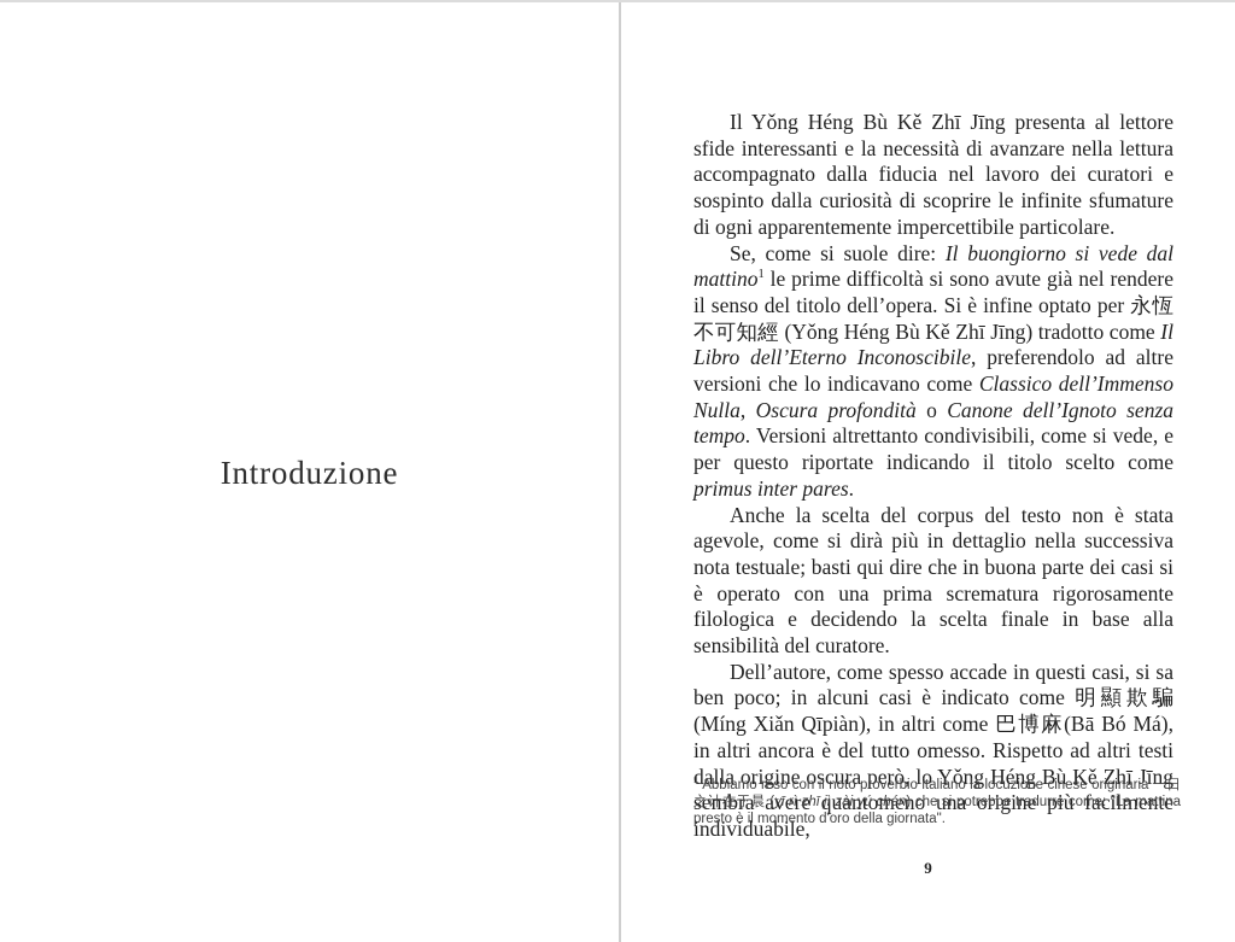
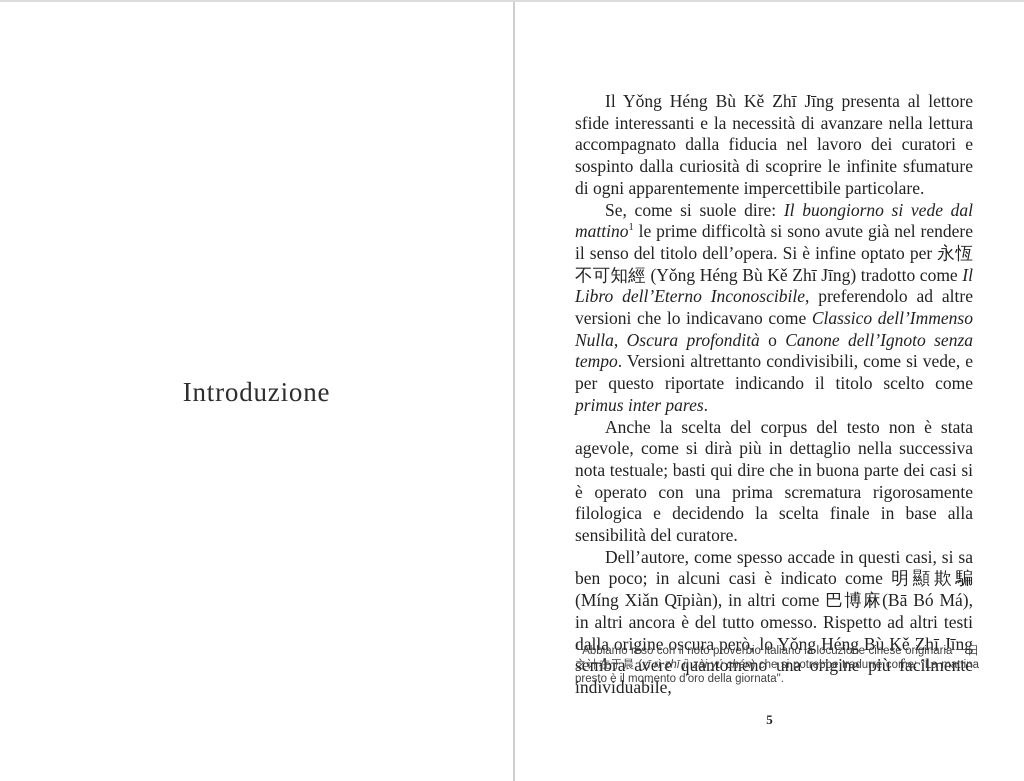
  Introduzione
  Il Yǒng Héng Bù Kě Zhī Jīng presenta al lettore sfide interessanti e la necessità di avanzare nella lettura accompagnato dalla fiducia nel lavoro dei curatori e sospinto dalla curiosità di scoprire le infinite sfumature di ogni apparentemente impercettibile particolare.
  Se, come si suole dire: Il buongiorno si vede dal mattino1 le prime difficoltà si sono avute già nel rendere il senso del titolo dell’opera. Si è infine optato per 永恆不可知經 (Yǒng Héng Bù Kě Zhī Jīng) tradotto come Il Libro dell’Eterno Inconoscibile, preferendolo ad altre versioni che lo indicavano come Classico dell’Immenso Nulla, Oscura profondità o Canone dell’Ignoto senza tempo. Versioni altrettanto condivisibili, come si vede, e per questo riportate indicando il titolo scelto come primus inter pares.
  Anche la scelta del corpus del testo non è stata agevole, come si dirà più in dettaglio nella successiva nota testuale; basti qui dire che in buona parte dei casi si è operato con una prima scrematura rigorosamente filologica e decidendo la scelta finale in base alla sensibilità del curatore.
  Dell’autore, come spesso accade in questi casi, si sa ben poco; in alcuni casi è indicato come 明顯欺騙 (Míng Xiǎn Qīpiàn), in altri come 巴博麻(Bā Bó Má), in altri ancora è del tutto omesso. Rispetto ad altri testi dalla origine oscura però, lo Yǒng Héng Bù Kě Zhī Jīng sembra avere quantomeno una origine più facilmente individuabile,
  1 Abbiamo reso con il noto proverbio italiano la locuzione cinese originaria 一日之计在于晨 (yī rì zhī jì zài yú chén) che si potrebbe tradurre come: "La mattina presto è il momento d'oro della giornata".
- 9
+ 5
